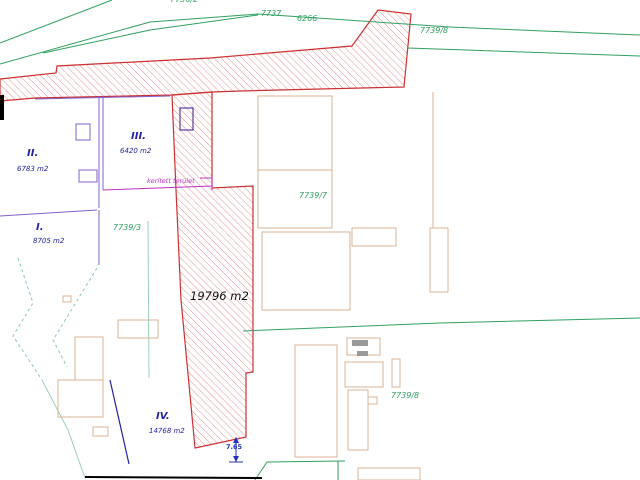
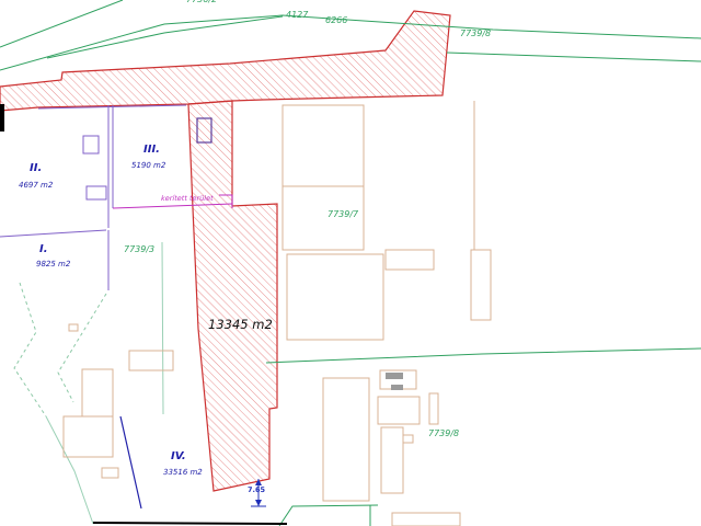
- 7737
+ 4127
  6266
  7739/8
  7739/7
  7739/3
  7739/8
  II.
- 6783 m2
+ 4697 m2
  III.
- 6420 m2
+ 5190 m2
  I.
- 8705 m2
+ 9825 m2
  IV.
- 14768 m2
+ 33516 m2
- 19796 m2
+ 13345 m2
  kerített terület
  7.65
